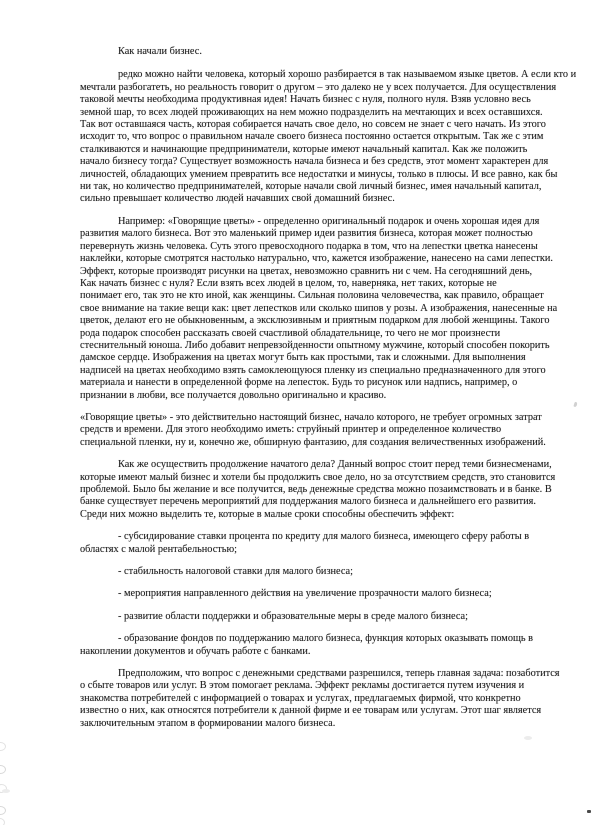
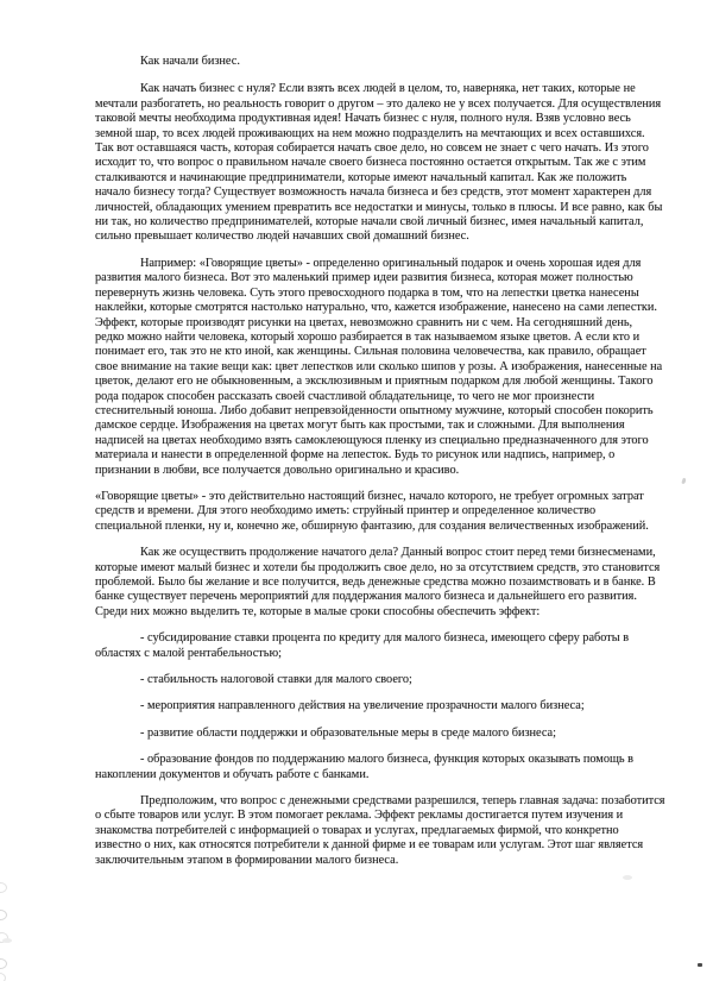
  Как начали бизнес.
- редко можно найти человека, который хорошо разбирается в так называемом языке цветов. А если кто и
+ Как начать бизнес с нуля? Если взять всех людей в целом, то, наверняка, нет таких, которые не
  мечтали разбогатеть, но реальность говорит о другом – это далеко не у всех получается. Для осуществления
  таковой мечты необходима продуктивная идея! Начать бизнес с нуля, полного нуля. Взяв условно весь
  земной шар, то всех людей проживающих на нем можно подразделить на мечтающих и всех оставшихся.
  Так вот оставшаяся часть, которая собирается начать свое дело, но совсем не знает с чего начать. Из этого
  исходит то, что вопрос о правильном начале своего бизнеса постоянно остается открытым. Так же с этим
  сталкиваются и начинающие предприниматели, которые имеют начальный капитал. Как же положить
  начало бизнесу тогда? Существует возможность начала бизнеса и без средств, этот момент характерен для
  личностей, обладающих умением превратить все недостатки и минусы, только в плюсы. И все равно, как бы
  ни так, но количество предпринимателей, которые начали свой личный бизнес, имея начальный капитал,
  сильно превышает количество людей начавших свой домашний бизнес.
  Например: «Говорящие цветы» - определенно оригинальный подарок и очень хорошая идея для
  развития малого бизнеса. Вот это маленький пример идеи развития бизнеса, которая может полностью
  перевернуть жизнь человека. Суть этого превосходного подарка в том, что на лепестки цветка нанесены
  наклейки, которые смотрятся настолько натурально, что, кажется изображение, нанесено на сами лепестки.
  Эффект, которые производят рисунки на цветах, невозможно сравнить ни с чем. На сегодняшний день,
- Как начать бизнес с нуля? Если взять всех людей в целом, то, наверняка, нет таких, которые не
+ редко можно найти человека, который хорошо разбирается в так называемом языке цветов. А если кто и
  понимает его, так это не кто иной, как женщины. Сильная половина человечества, как правило, обращает
  свое внимание на такие вещи как: цвет лепестков или сколько шипов у розы. А изображения, нанесенные на
  цветок, делают его не обыкновенным, а эксклюзивным и приятным подарком для любой женщины. Такого
  рода подарок способен рассказать своей счастливой обладательнице, то чего не мог произнести
  стеснительный юноша. Либо добавит непревзойденности опытному мужчине, который способен покорить
  дамское сердце. Изображения на цветах могут быть как простыми, так и сложными. Для выполнения
  надписей на цветах необходимо взять самоклеющуюся пленку из специально предназначенного для этого
  материала и нанести в определенной форме на лепесток. Будь то рисунок или надпись, например, о
  признании в любви, все получается довольно оригинально и красиво.
  «Говорящие цветы» - это действительно настоящий бизнес, начало которого, не требует огромных затрат
  средств и времени. Для этого необходимо иметь: струйный принтер и определенное количество
  специальной пленки, ну и, конечно же, обширную фантазию, для создания величественных изображений.
  Как же осуществить продолжение начатого дела? Данный вопрос стоит перед теми бизнесменами,
  которые имеют малый бизнес и хотели бы продолжить свое дело, но за отсутствием средств, это становится
  проблемой. Было бы желание и все получится, ведь денежные средства можно позаимствовать и в банке. В
  банке существует перечень мероприятий для поддержания малого бизнеса и дальнейшего его развития.
  Среди них можно выделить те, которые в малые сроки способны обеспечить эффект:
  - субсидирование ставки процента по кредиту для малого бизнеса, имеющего сферу работы в
  областях с малой рентабельностью;
- - стабильность налоговой ставки для малого бизнеса;
+ - стабильность налоговой ставки для малого своего;
  - мероприятия направленного действия на увеличение прозрачности малого бизнеса;
  - развитие области поддержки и образовательные меры в среде малого бизнеса;
  - образование фондов по поддержанию малого бизнеса, функция которых оказывать помощь в
  накоплении документов и обучать работе с банками.
  Предположим, что вопрос с денежными средствами разрешился, теперь главная задача: позаботится
  о сбыте товаров или услуг. В этом помогает реклама. Эффект рекламы достигается путем изучения и
  знакомства потребителей с информацией о товарах и услугах, предлагаемых фирмой, что конкретно
  известно о них, как относятся потребители к данной фирме и ее товарам или услугам. Этот шаг является
  заключительным этапом в формировании малого бизнеса.
